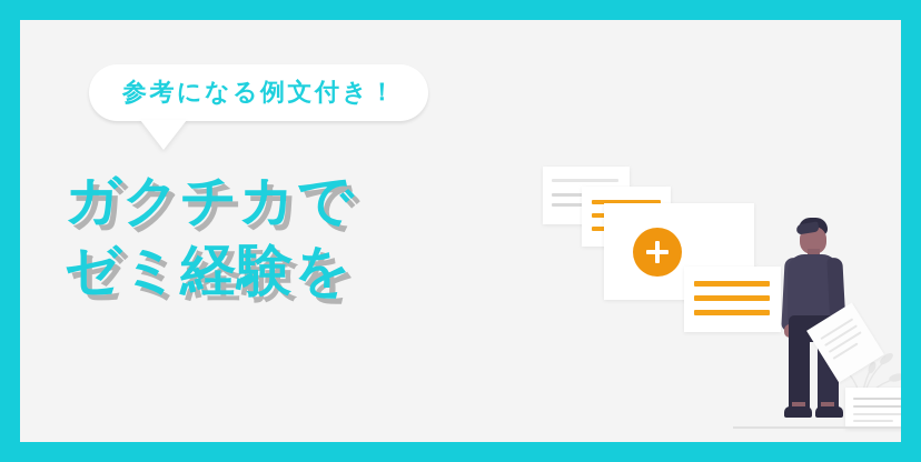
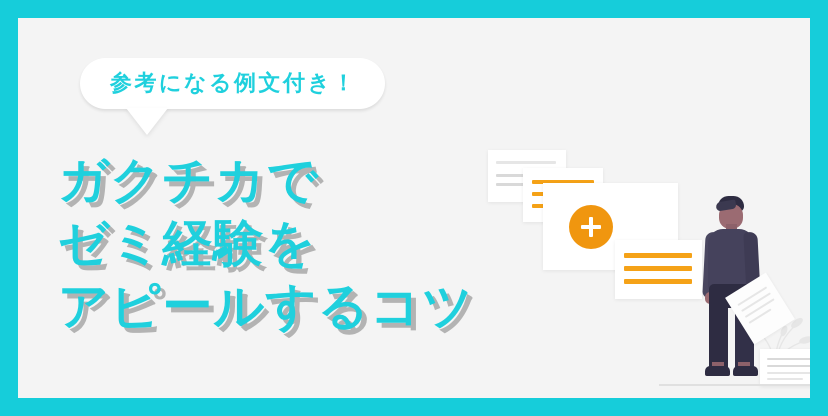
  参考になる例文付き！
  ガクチカで
  ゼミ経験を
+ アピールするコツ
